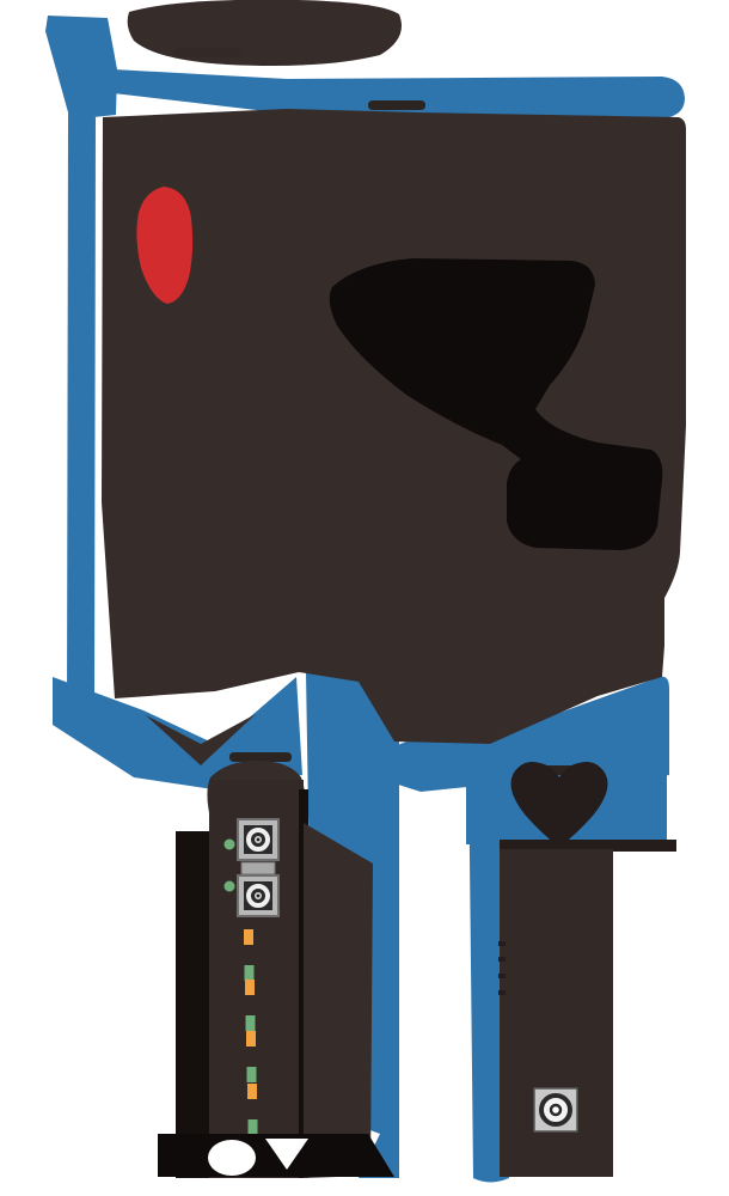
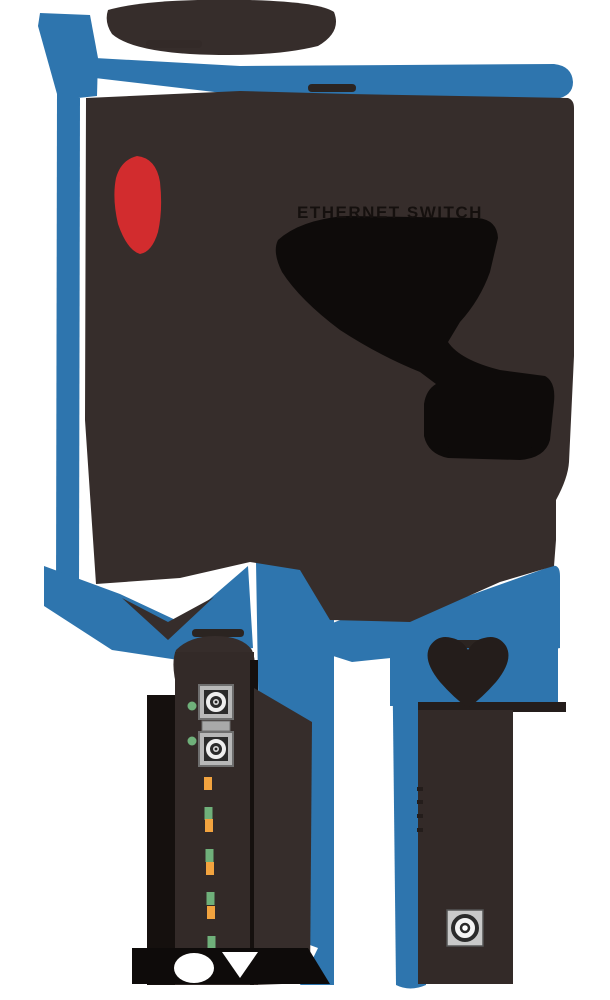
+ ETHERNET SWITCH
